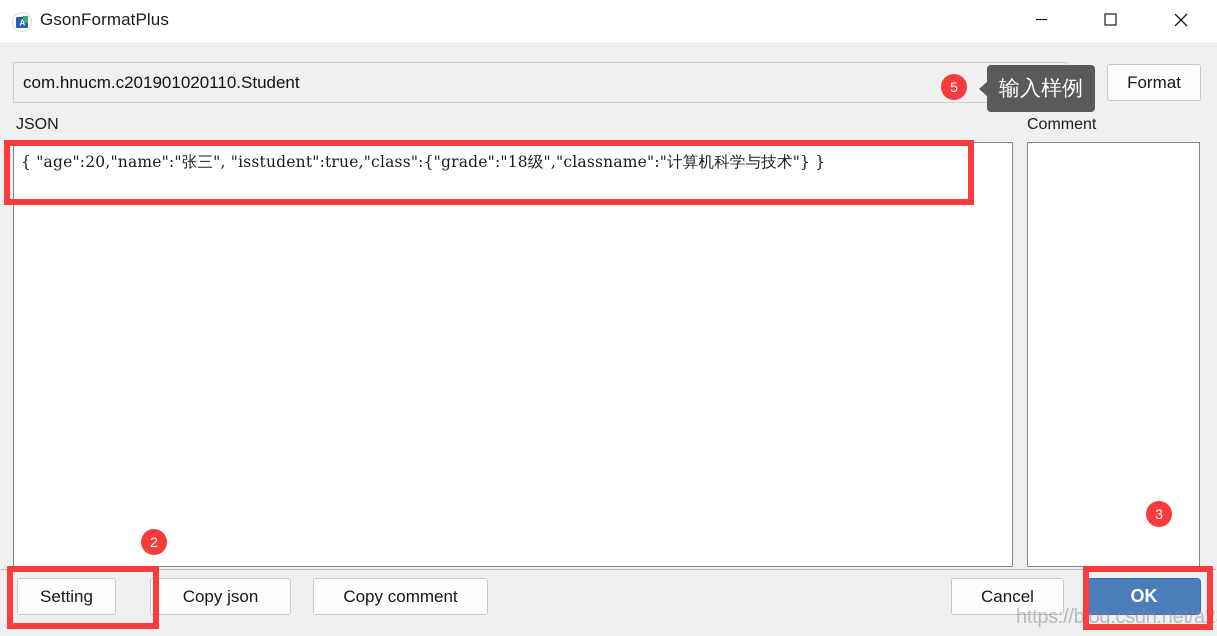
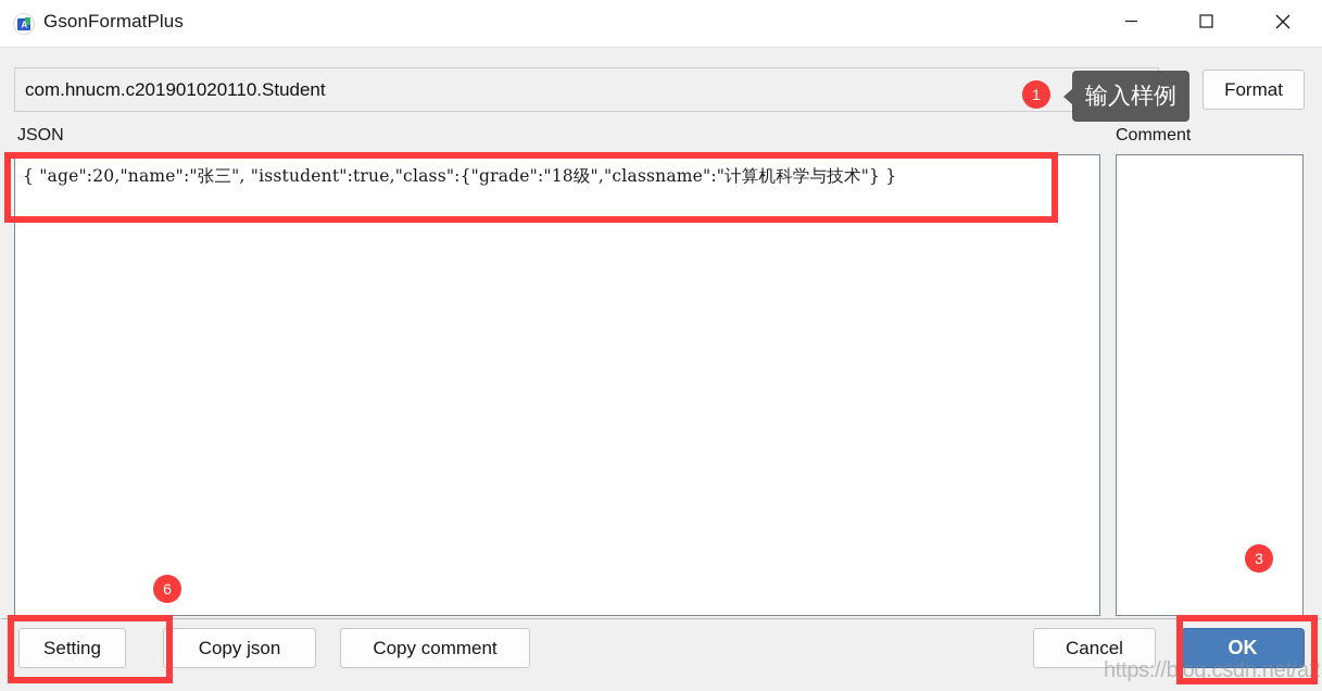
  A
  GsonFormatPlus
  com.hnucm.c201901020110.Student
  Format
  JSON
  Comment
  { "age":20,"name":"张三", "isstudent":true,"class":{"grade":"18级","classname":"计算机科学与技术"} }
  Setting
  Copy json
  Copy comment
  Cancel
  OK
  https://blog.csdn.net/a2
  输入样例
- 5
+ 1
- 2
+ 6
  3
